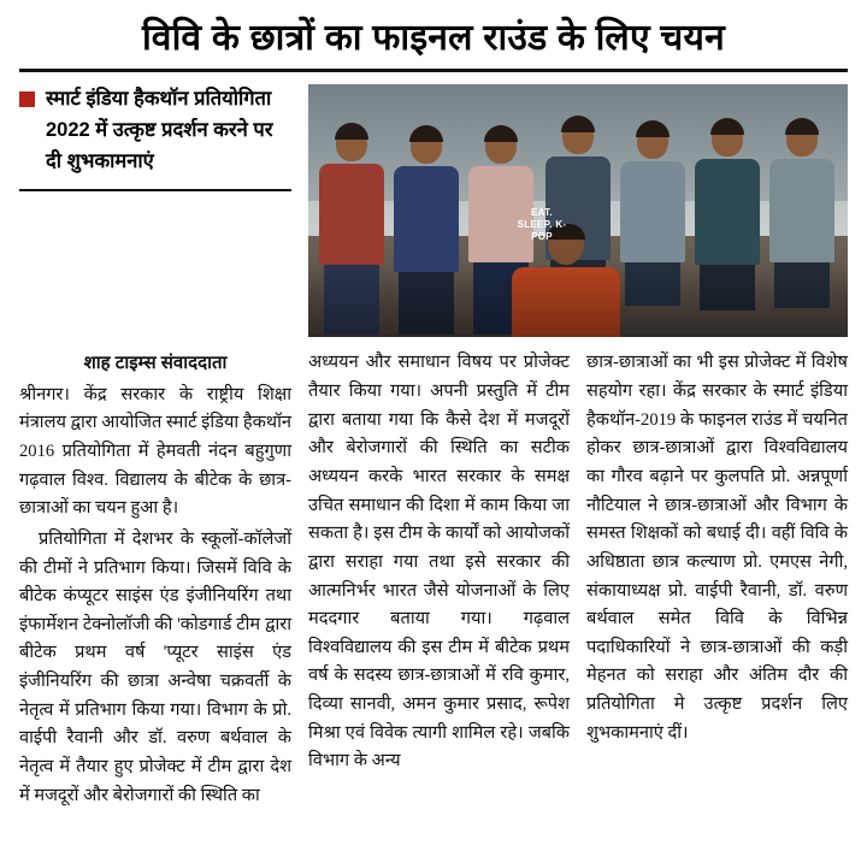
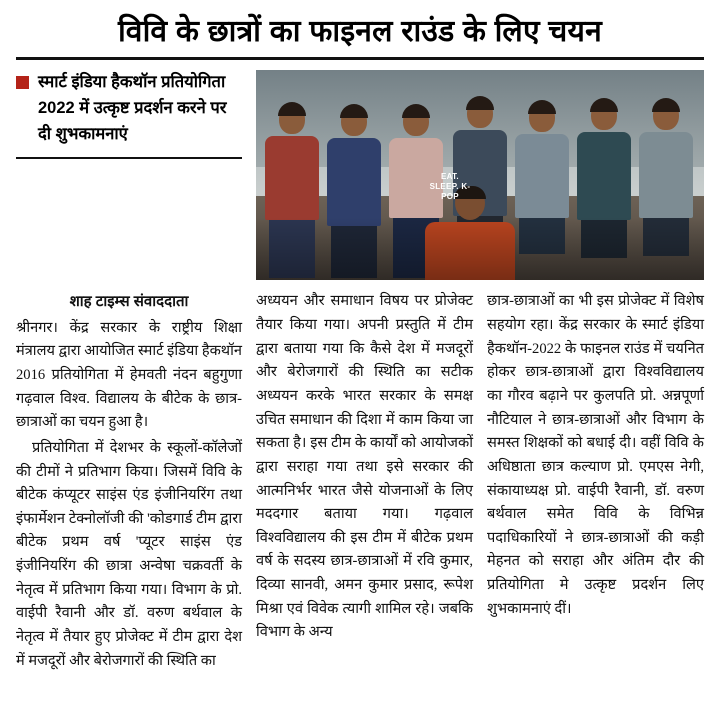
  विवि के छात्रों का फाइनल राउंड के लिए चयन
  स्मार्ट इंडिया हैकथॉन प्रतियोगिता 2022 में उत्कृष्ट प्रदर्शन करने पर दी शुभकामनाएं
  EAT. SLEEP. K-POP
  शाह टाइम्स संवाददाता
  श्रीनगर। केंद्र सरकार के राष्ट्रीय शिक्षा मंत्रालय द्वारा आयोजित स्मार्ट इंडिया हैकथॉन 2016 प्रतियोगिता में हेमवती नंदन बहुगुणा गढ़वाल विश्व. विद्यालय के बीटेक के छात्र-छात्राओं का चयन हुआ है।
  प्रतियोगिता में देशभर के स्कूलों-कॉलेजों की टीमों ने प्रतिभाग किया। जिसमें विवि के बीटेक कंप्यूटर साइंस एंड इंजीनियरिंग तथा इंफार्मेशन टेक्नोलॉजी की 'कोडगार्ड टीम द्वारा बीटेक प्रथम वर्ष 'प्यूटर साइंस एंड इंजीनियरिंग की छात्रा अन्वेषा चक्रवर्ती के नेतृत्व में प्रतिभाग किया गया। विभाग के प्रो. वाईपी रैवानी और डॉ. वरुण बर्थवाल के नेतृत्व में तैयार हुए प्रोजेक्ट में टीम द्वारा देश में मजदूरों और बेरोजगारों की स्थिति का
  अध्ययन और समाधान विषय पर प्रोजेक्ट तैयार किया गया। अपनी प्रस्तुति में टीम द्वारा बताया गया कि कैसे देश में मजदूरों और बेरोजगारों की स्थिति का सटीक अध्ययन करके भारत सरकार के समक्ष उचित समाधान की दिशा में काम किया जा सकता है। इस टीम के कार्यों को आयोजकों द्वारा सराहा गया तथा इसे सरकार की आत्मनिर्भर भारत जैसे योजनाओं के लिए मददगार बताया गया। गढ़वाल विश्वविद्यालय की इस टीम में बीटेक प्रथम वर्ष के सदस्य छात्र-छात्राओं में रवि कुमार, दिव्या सानवी, अमन कुमार प्रसाद, रूपेश मिश्रा एवं विवेक त्यागी शामिल रहे। जबकि विभाग के अन्य
- छात्र-छात्राओं का भी इस प्रोजेक्ट में विशेष सहयोग रहा। केंद्र सरकार के स्मार्ट इंडिया हैकथॉन-2019 के फाइनल राउंड में चयनित होकर छात्र-छात्राओं द्वारा विश्वविद्यालय का गौरव बढ़ाने पर कुलपति प्रो. अन्नपूर्णा नौटियाल ने छात्र-छात्राओं और विभाग के समस्त शिक्षकों को बधाई दी। वहीं विवि के अधिष्ठाता छात्र कल्याण प्रो. एमएस नेगी, संकायाध्यक्ष प्रो. वाईपी रैवानी, डॉ. वरुण बर्थवाल समेत विवि के विभिन्न पदाधिकारियों ने छात्र-छात्राओं की कड़ी मेहनत को सराहा और अंतिम दौर की प्रतियोगिता मे उत्कृष्ट प्रदर्शन लिए शुभकामनाएं दीं।
+ छात्र-छात्राओं का भी इस प्रोजेक्ट में विशेष सहयोग रहा। केंद्र सरकार के स्मार्ट इंडिया हैकथॉन-2022 के फाइनल राउंड में चयनित होकर छात्र-छात्राओं द्वारा विश्वविद्यालय का गौरव बढ़ाने पर कुलपति प्रो. अन्नपूर्णा नौटियाल ने छात्र-छात्राओं और विभाग के समस्त शिक्षकों को बधाई दी। वहीं विवि के अधिष्ठाता छात्र कल्याण प्रो. एमएस नेगी, संकायाध्यक्ष प्रो. वाईपी रैवानी, डॉ. वरुण बर्थवाल समेत विवि के विभिन्न पदाधिकारियों ने छात्र-छात्राओं की कड़ी मेहनत को सराहा और अंतिम दौर की प्रतियोगिता मे उत्कृष्ट प्रदर्शन लिए शुभकामनाएं दीं।
